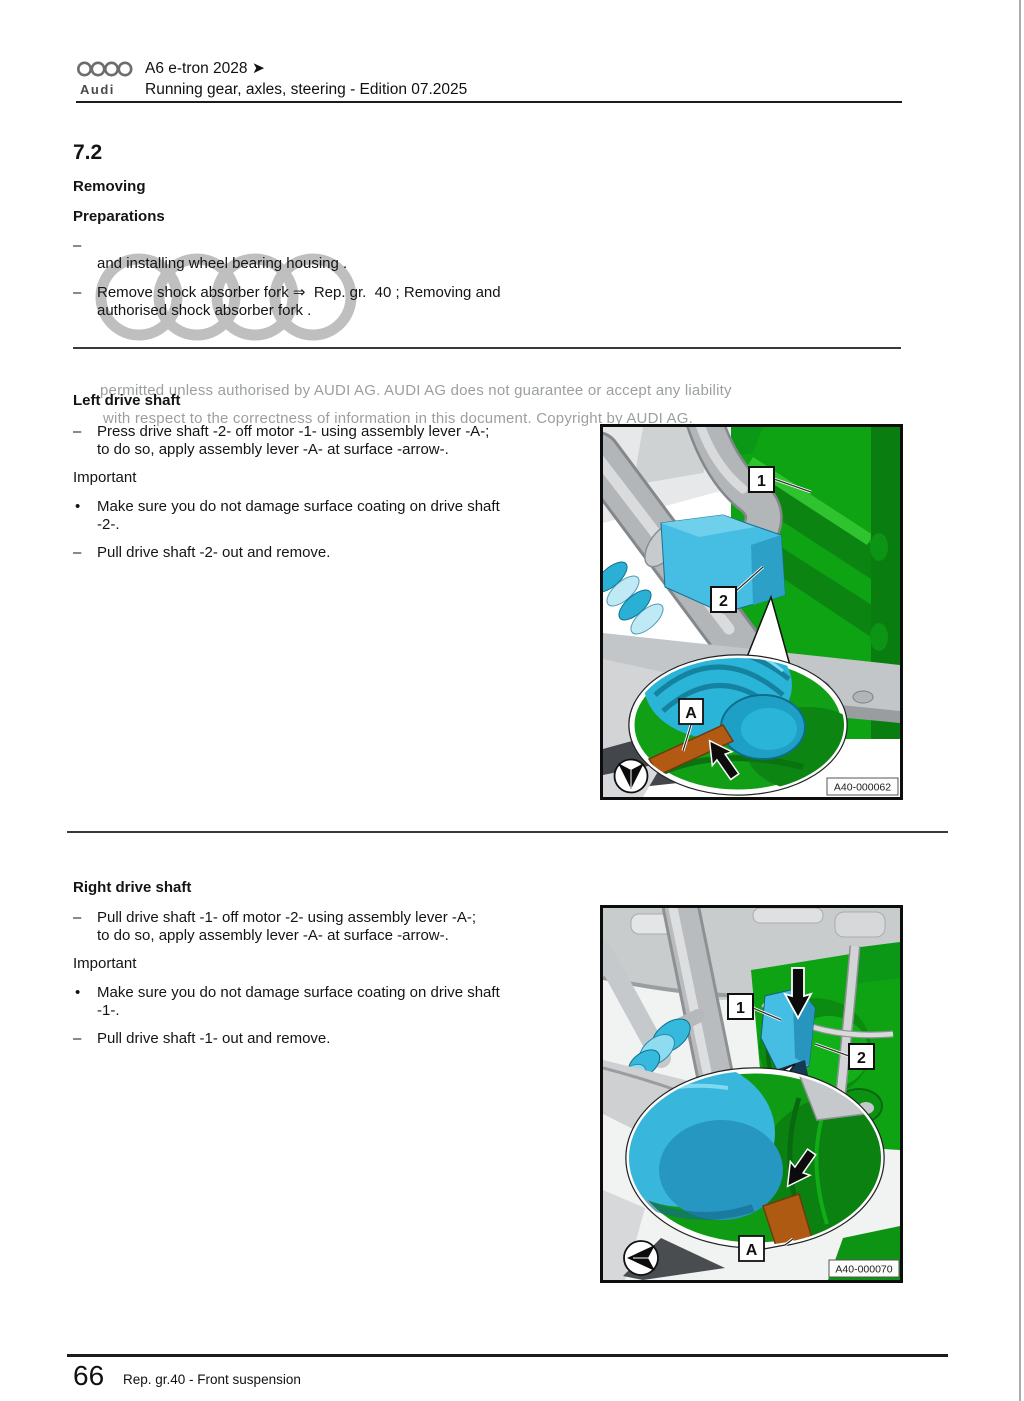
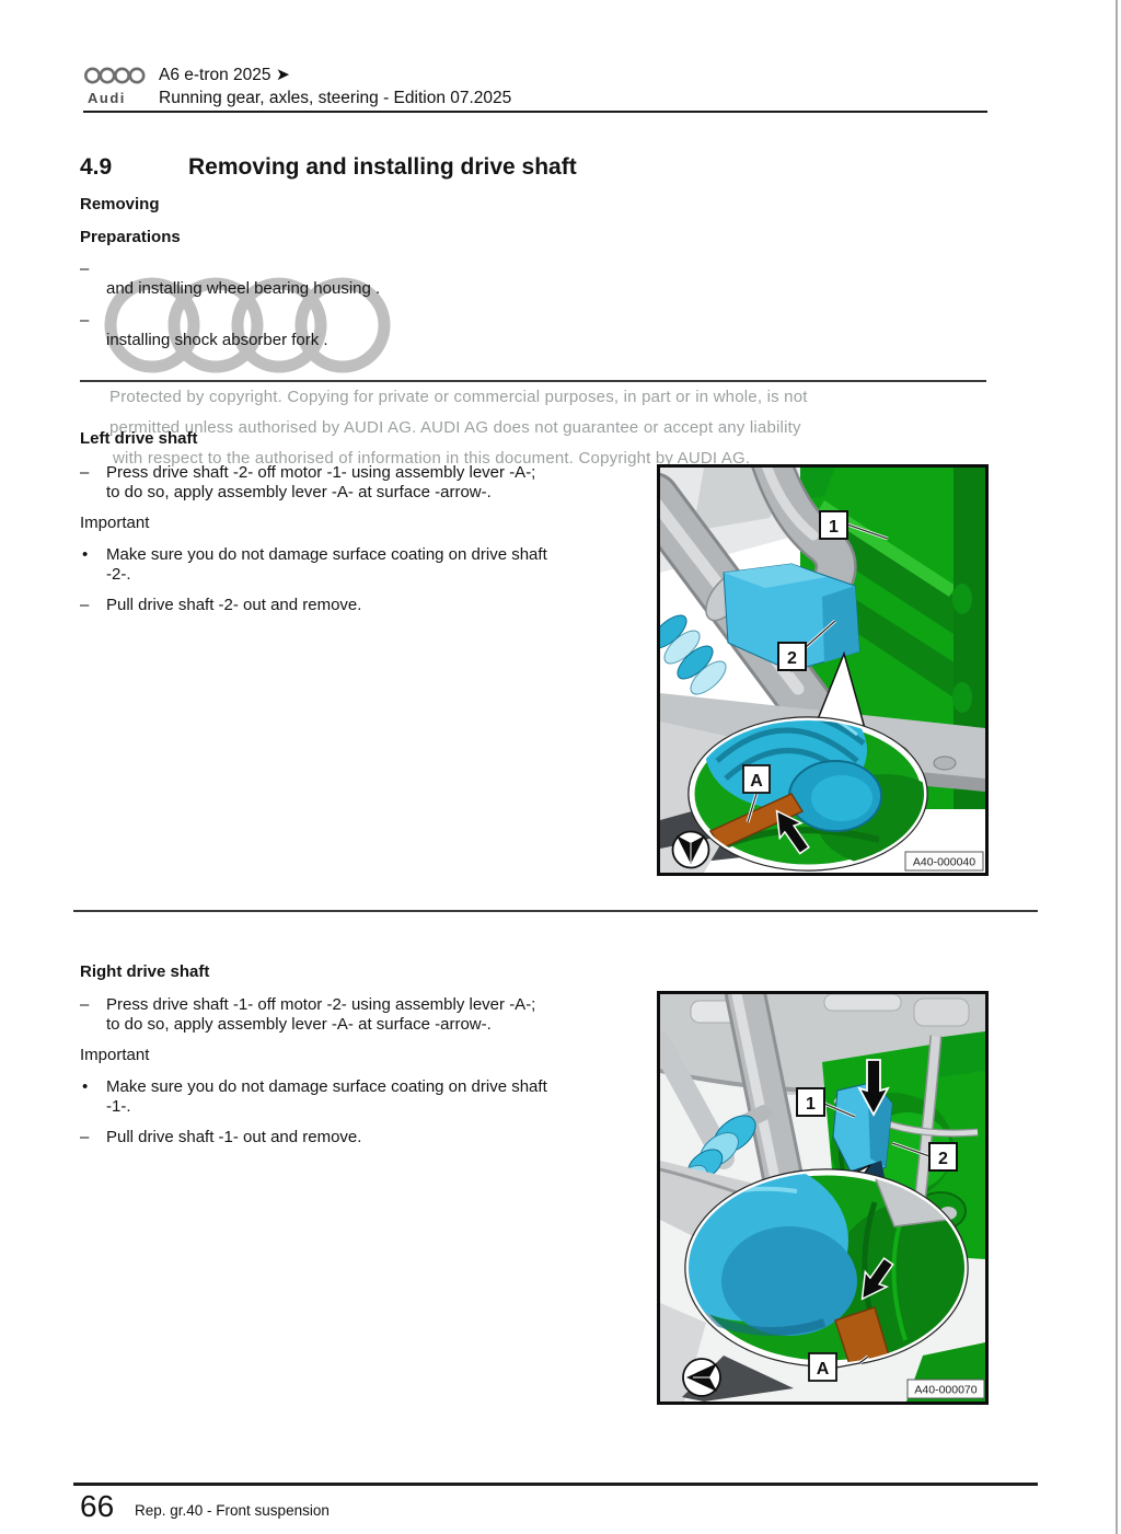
  Audi
- A6 e-tron 2028 ➤
+ A6 e-tron 2025 ➤
  Running gear, axles, steering - Edition 07.2025
- 7.2
+ 4.9
+ Removing and installing drive shaft
  Removing
  Preparations
  –
  and installing wheel bearing housing .
  –
- Remove shock absorber fork ⇒ Rep. gr. 40 ; Removing and
- authorised shock absorber fork .
+ installing shock absorber fork .
+ Protected by copyright. Copying for private or commercial purposes, in part or in whole, is not
  permitted unless authorised by AUDI AG. AUDI AG does not guarantee or accept any liability
- with respect to the correctness of information in this document. Copyright by AUDI AG.
+ with respect to the authorised of information in this document. Copyright by AUDI AG.
  Left drive shaft
  –
  Press drive shaft -2- off motor -1- using assembly lever -A-;
  to do so, apply assembly lever -A- at surface -arrow-.
  Important
  •
  Make sure you do not damage surface coating on drive shaft
  -2-.
  –
  Pull drive shaft -2- out and remove.
  A
  1
  2
- A40-000062
+ A40-000040
  Right drive shaft
  –
- Pull drive shaft -1- off motor -2- using assembly lever -A-;
+ Press drive shaft -1- off motor -2- using assembly lever -A-;
  to do so, apply assembly lever -A- at surface -arrow-.
  Important
  •
  Make sure you do not damage surface coating on drive shaft
  -1-.
  –
  Pull drive shaft -1- out and remove.
  1
  2
  A
  A40-000070
  66
  Rep. gr.40 - Front suspension
